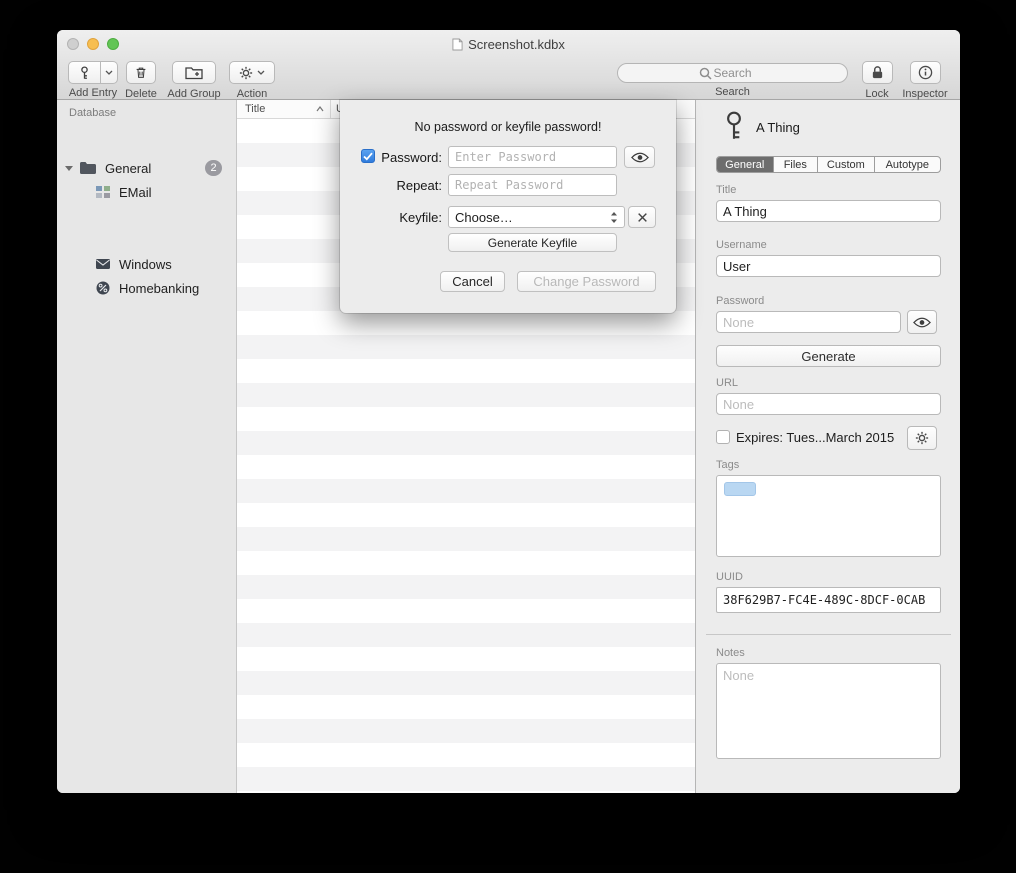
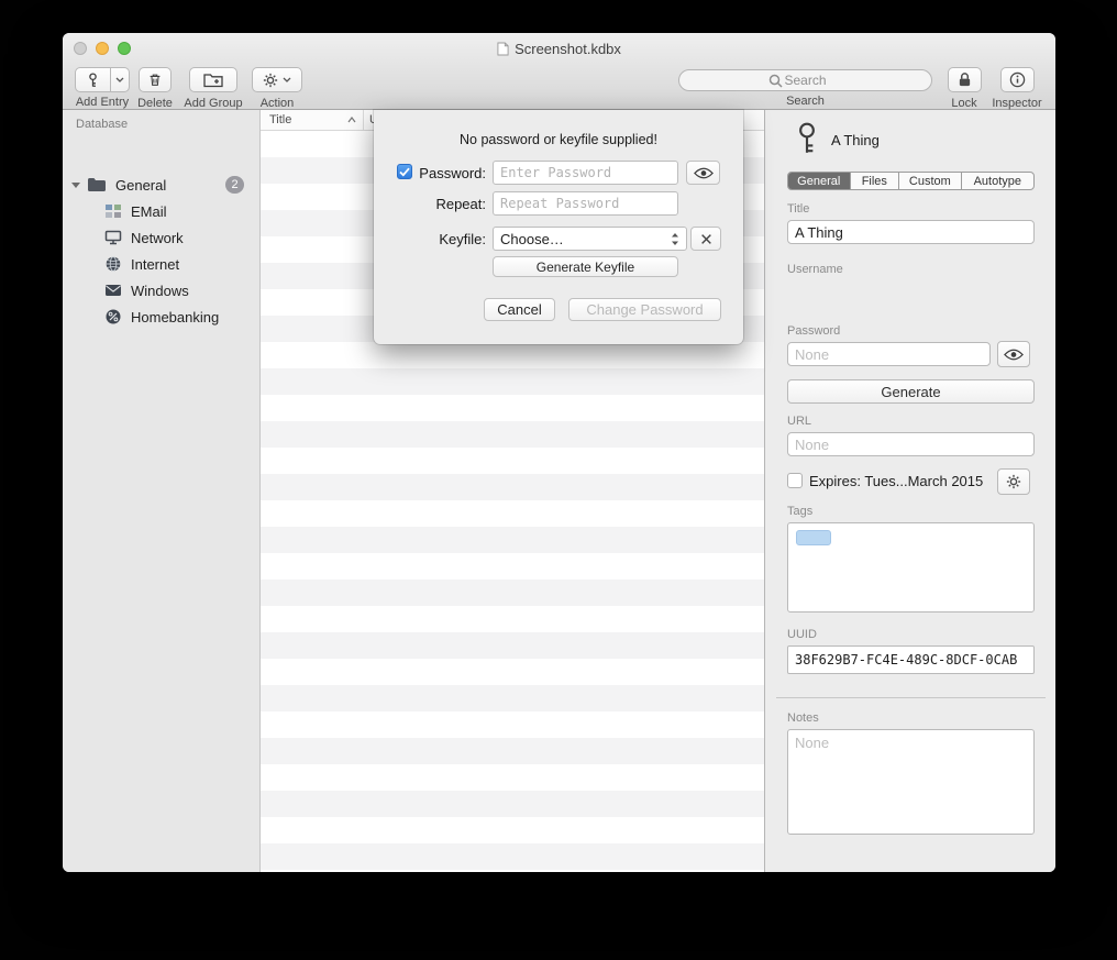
  Screenshot.kdbx
  Add Entry
  Delete
  Add Group
  Action
  Search
  Search
  Lock
  Inspector
  Database
  General
  2
  EMail
+ Network
+ Internet
  Windows
  Homebanking
  Title
  A Thing
  General
  Files
  Custom
  Autotype
  Title
  A Thing
  Username
- User
  Password
  None
  Generate
  URL
  None
  Expires: Tues...March 2015
  Tags
  UUID
  38F629B7-FC4E-489C-8DCF-0CAB
  Notes
  None
- No password or keyfile password!
+ No password or keyfile supplied!
  Password:
  Enter Password
  Repeat:
  Repeat Password
  Keyfile:
  Choose…
  Generate Keyfile
  Cancel
  Change Password
